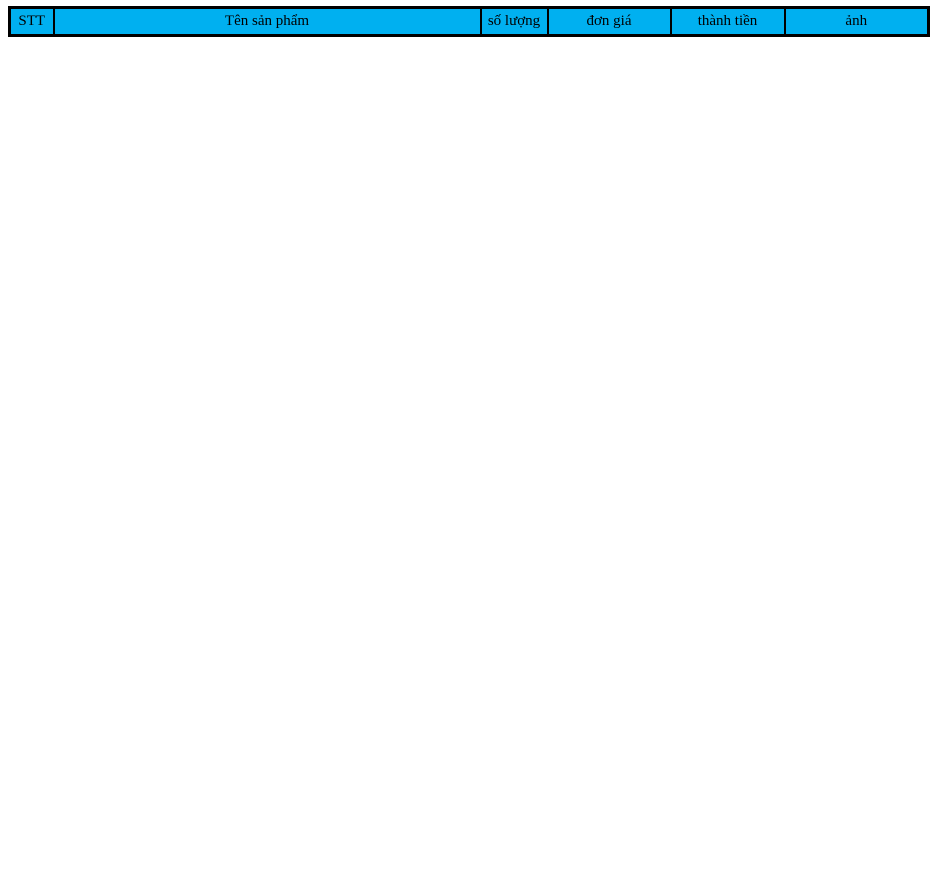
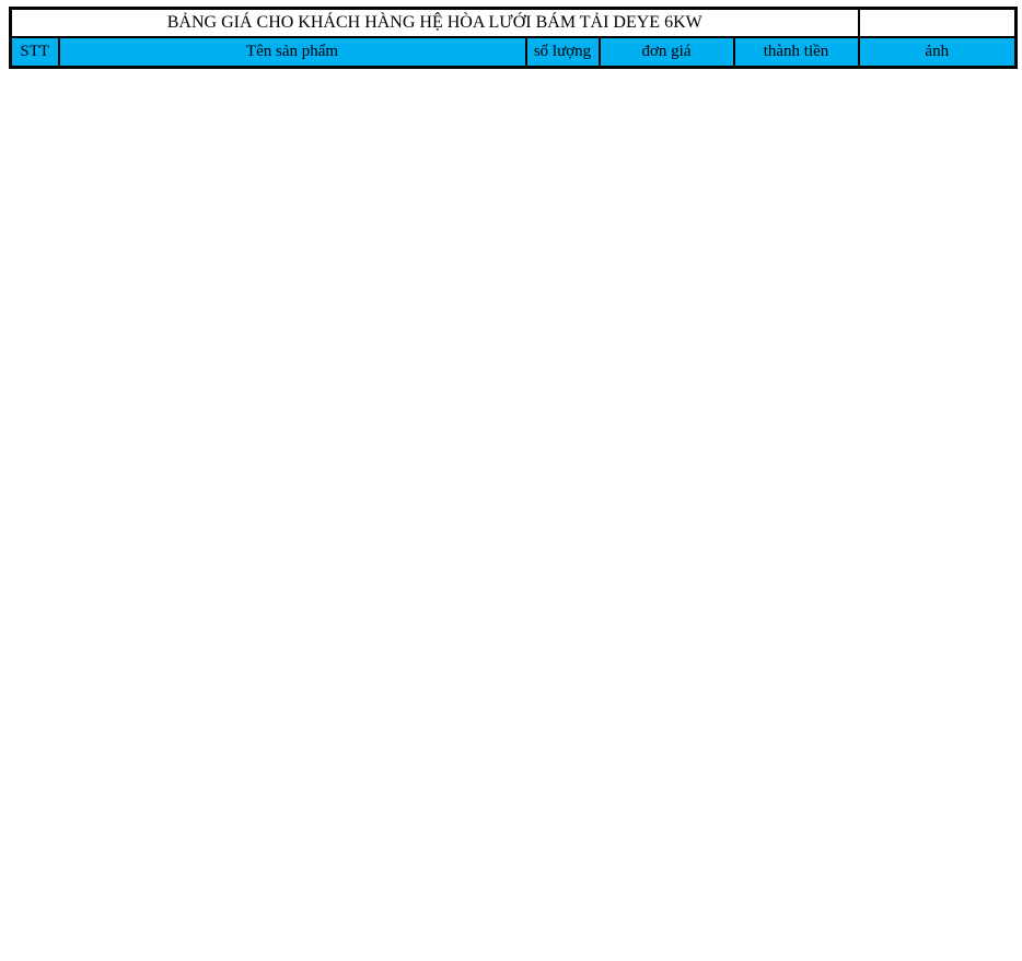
+ BẢNG GIÁ CHO KHÁCH HÀNG HỆ HÒA LƯỚI BÁM TẢI DEYE 6KW
  STT	Tên sản phẩm	số lượng	đơn giá	thành tiền	ảnh
